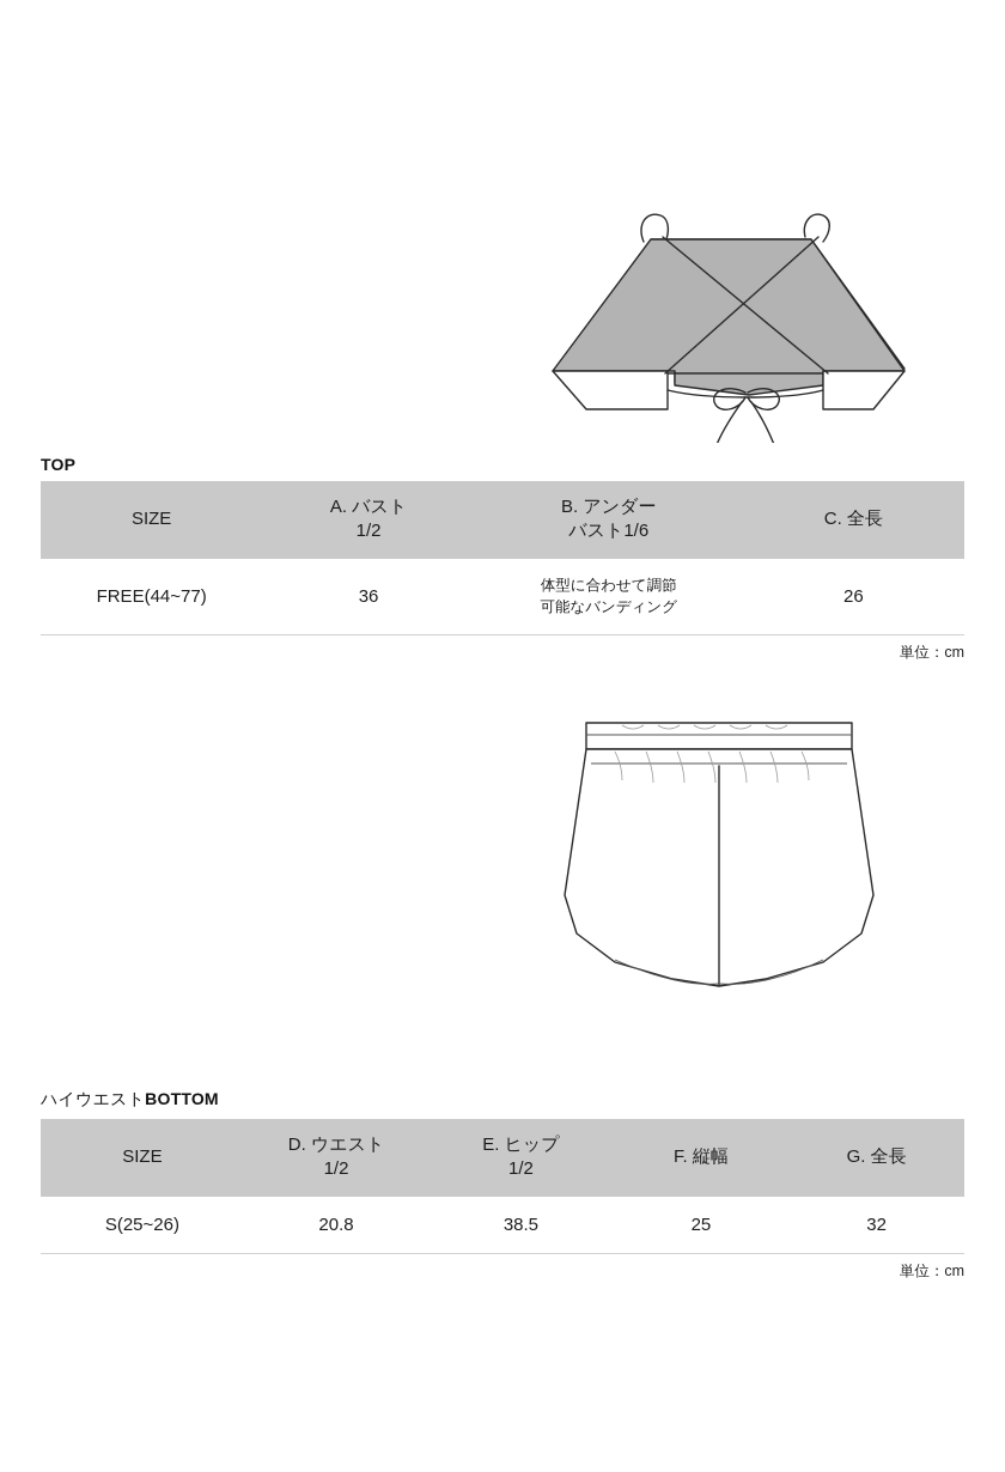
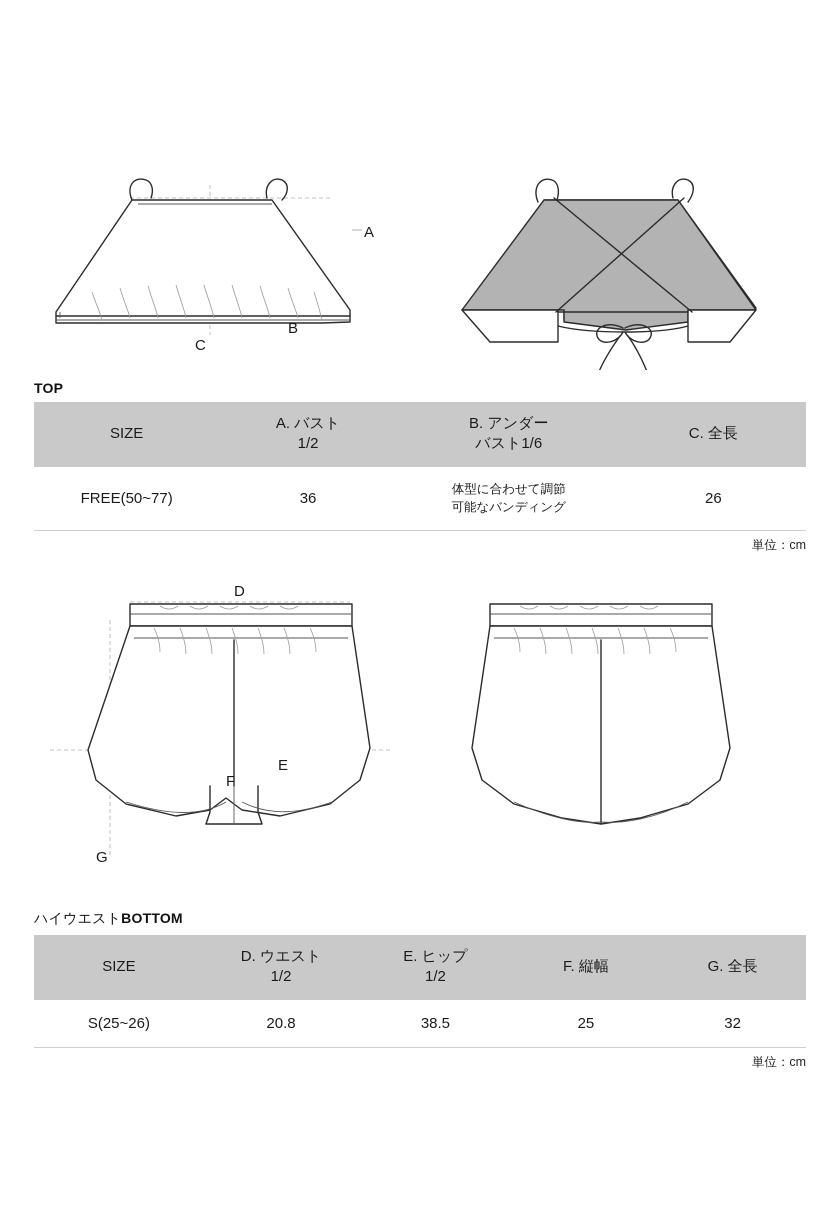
+ A
+ B
+ C
  TOP
  SIZE	A. バスト 1/2	B. アンダー バスト1/6	C. 全長
- FREE(44~77)	36	体型に合わせて調節 可能なバンディング	26
+ FREE(50~77)	36	体型に合わせて調節 可能なバンディング	26
  単位：cm
+ D
+ E
+ F
+ G
  ハイウエストBOTTOM
  SIZE	D. ウエスト 1/2	E. ヒップ 1/2	F. 縦幅	G. 全長
  S(25~26)	20.8	38.5	25	32
  単位：cm
